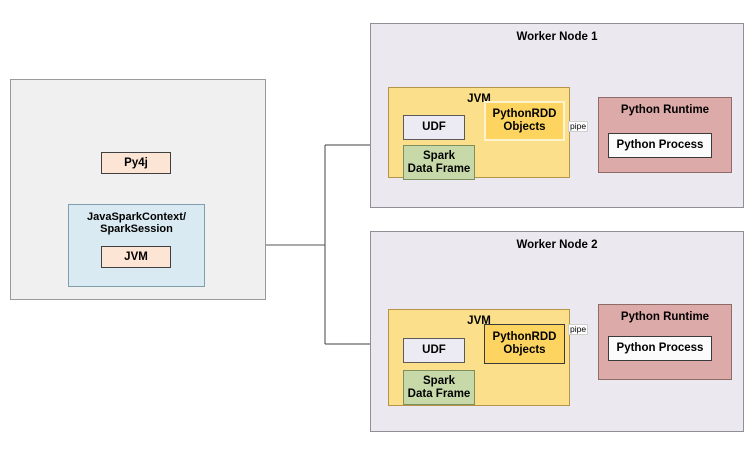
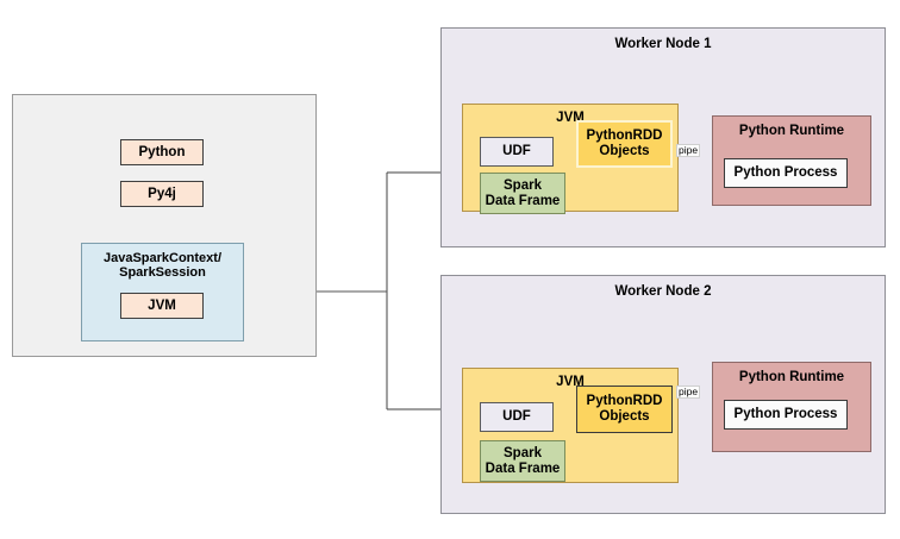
+ Python
  Py4j
  JavaSparkContext/
  SparkSession
  JVM
  Worker Node 1
  JVM
  UDF
  Spark
  Data Frame
  PythonRDD
  Objects
  pipe
  Python Runtime
  Python Process
  Worker Node 2
  JVM
  UDF
  Spark
  Data Frame
  PythonRDD
  Objects
  pipe
  Python Runtime
  Python Process
